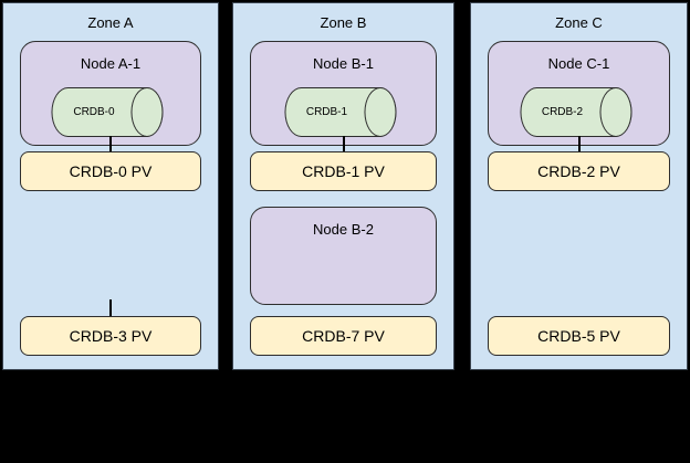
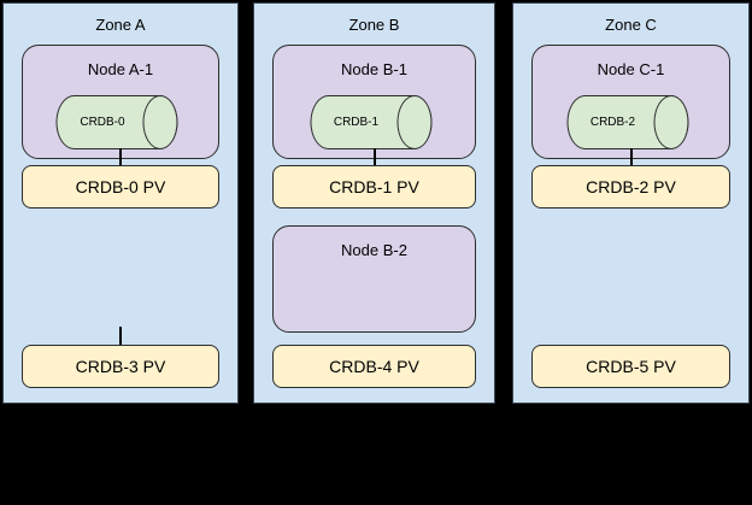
  Zone A
  Node A-1
  CRDB-0
  CRDB-0 PV
  CRDB-3 PV
  Zone B
  Node B-1
  CRDB-1
  CRDB-1 PV
  Node B-2
- CRDB-7 PV
+ CRDB-4 PV
  Zone C
  Node C-1
  CRDB-2
  CRDB-2 PV
  CRDB-5 PV
